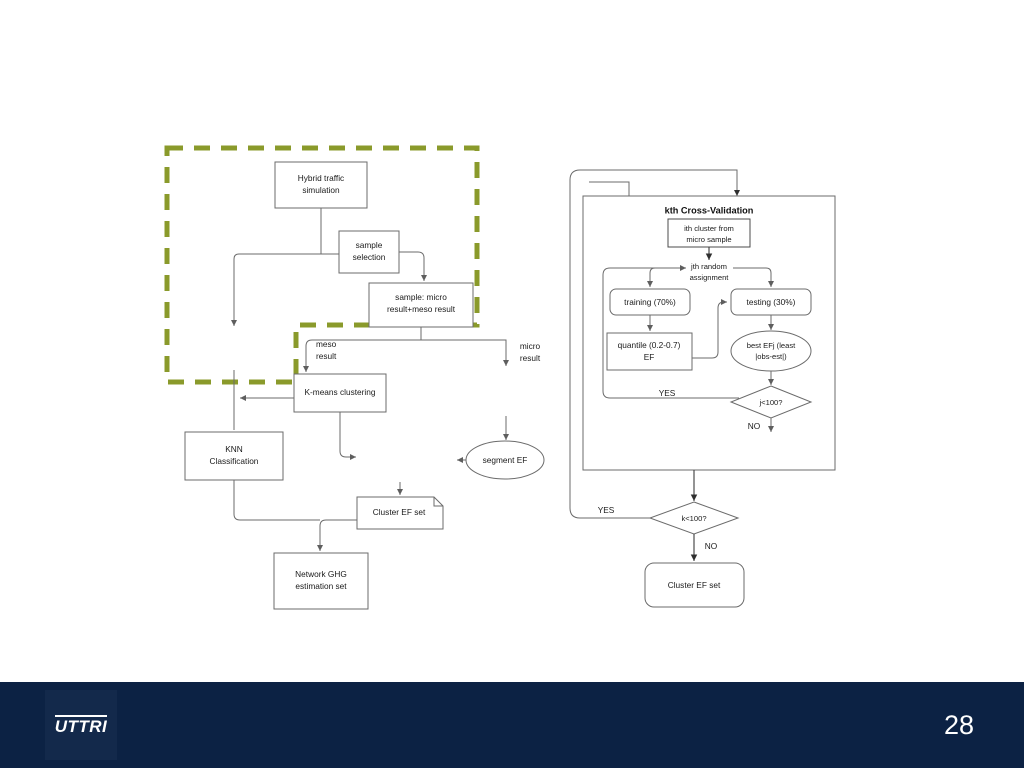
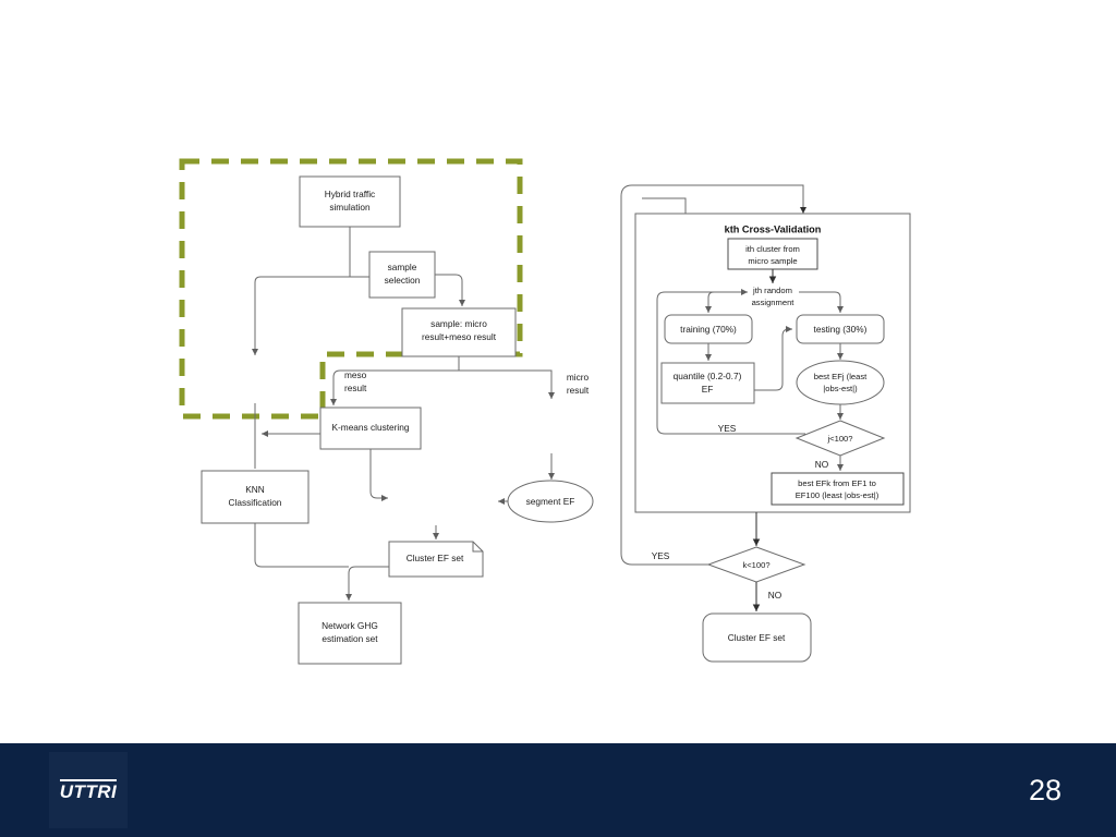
  Hybrid traffic
  simulation
  sample
  selection
  sample: micro
  result+meso result
  meso
  result
  micro
  result
  K-means clustering
  KNN
  Classification
  segment EF
  Cluster EF set
  Network GHG
  estimation set
  kth Cross-Validation
  ith cluster from
  micro sample
  jth random
  assignment
  training (70%)
  testing (30%)
  quantile (0.2-0.7)
  EF
  best EFj (least
  |obs-est|)
  j<100?
  YES
  NO
+ best EFk from EF1 to
+ EF100 (least |obs-est|)
  k<100?
  YES
  NO
  Cluster EF set
  UTTRI
  28
